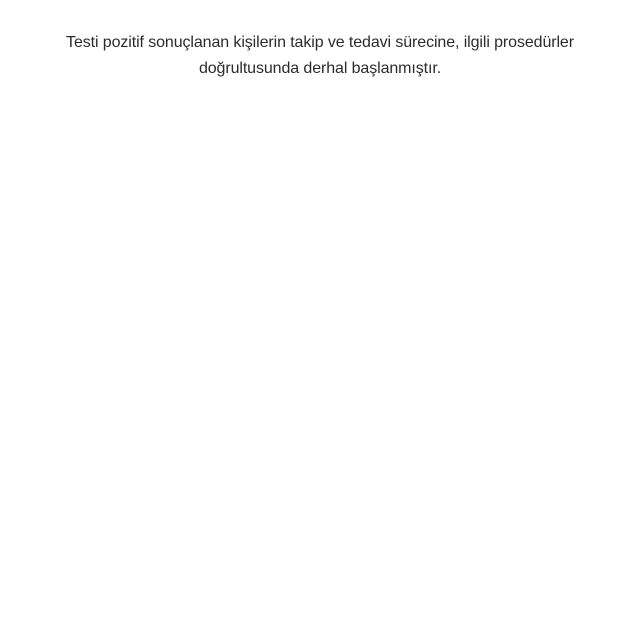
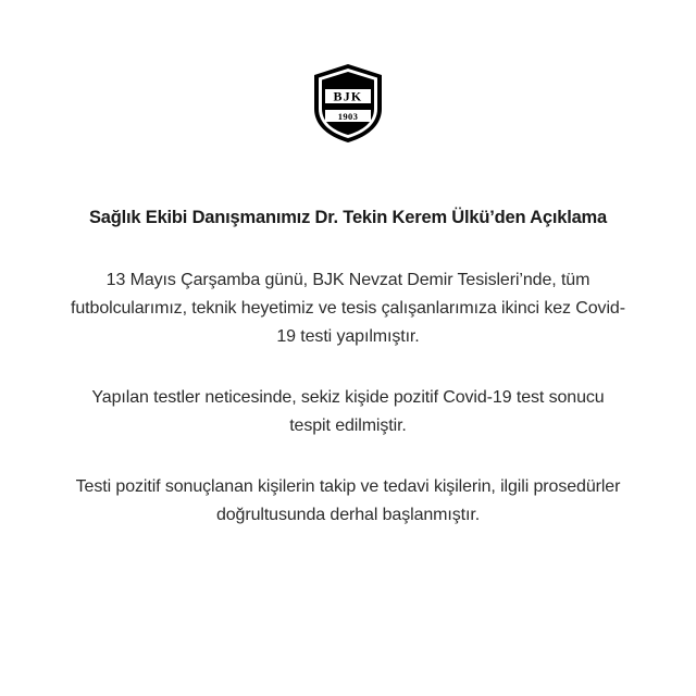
+ BJK
+ 1903
+ Sağlık Ekibi Danışmanımız Dr. Tekin Kerem Ülkü’den Açıklama
+ 13 Mayıs Çarşamba günü, BJK Nevzat Demir Tesisleri’nde, tüm futbolcularımız, teknik heyetimiz ve tesis çalışanlarımıza ikinci kez Covid-19 testi yapılmıştır.
+ Yapılan testler neticesinde, sekiz kişide pozitif Covid-19 test sonucu tespit edilmiştir.
- Testi pozitif sonuçlanan kişilerin takip ve tedavi sürecine, ilgili prosedürler doğrultusunda derhal başlanmıştır.
+ Testi pozitif sonuçlanan kişilerin takip ve tedavi kişilerin, ilgili prosedürler doğrultusunda derhal başlanmıştır.
